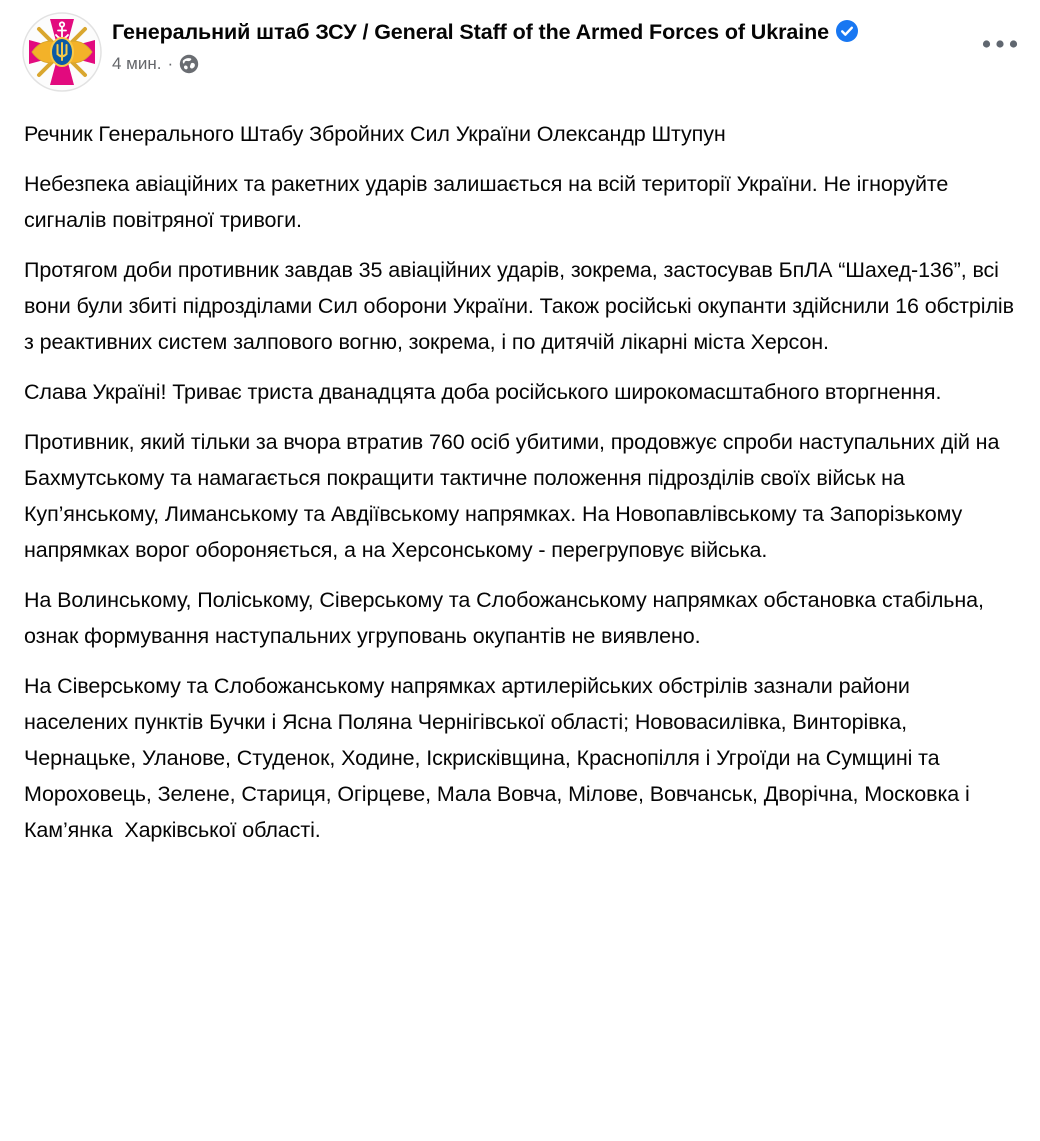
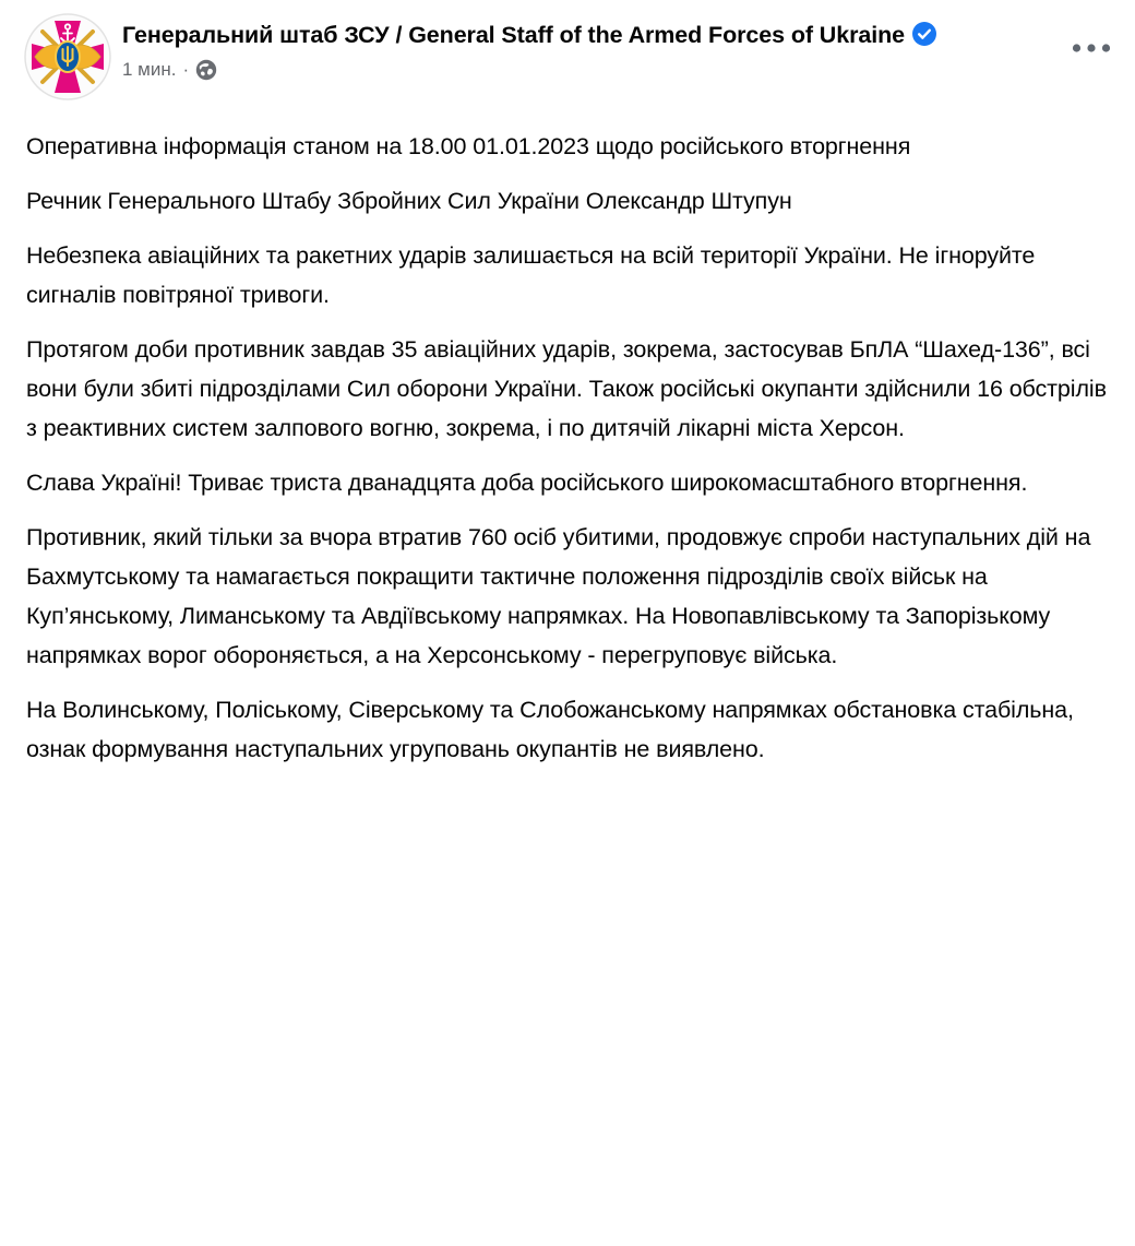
  Генеральний штаб ЗСУ / General Staff of the Armed Forces of Ukraine
- 4 мин.
+ 1 мин.
  ·
+ Оперативна інформація станом на 18.00 01.01.2023 щодо російського вторгнення
  Речник Генерального Штабу Збройних Сил України Олександр Штупун
  Небезпека авіаційних та ракетних ударів залишається на всій території України. Не ігноруйте сигналів повітряної тривоги.
  Протягом доби противник завдав 35 авіаційних ударів, зокрема, застосував БпЛА “Шахед-136”, всі вони були збиті підрозділами Сил оборони України. Також російські окупанти здійснили 16 обстрілів з реактивних систем залпового вогню, зокрема, і по дитячій лікарні міста Херсон.
  Слава Україні! Триває триста дванадцята доба російського широкомасштабного вторгнення.
  Противник, який тільки за вчора втратив 760 осіб убитими, продовжує спроби наступальних дій на Бахмутському та намагається покращити тактичне положення підрозділів своїх військ на Куп’янському, Лиманському та Авдіївському напрямках. На Новопавлівському та Запорізькому напрямках ворог обороняється, а на Херсонському - перегруповує війська.
  На Волинському, Поліському, Сіверському та Слобожанському напрямках обстановка стабільна, ознак формування наступальних угруповань окупантів не виявлено.
- На Сіверському та Слобожанському напрямках артилерійських обстрілів зазнали райони населених пунктів Бучки і Ясна Поляна Чернігівської області; Нововасилівка, Винторівка, Чернацьке, Уланове, Студенок, Ходине, Іскрисківщина, Краснопілля і Угроїди на Сумщині та Мороховець, Зелене, Стариця, Огірцеве, Мала Вовча, Мілове, Вовчанськ, Дворічна, Московка і Кам’янка Харківської області.
